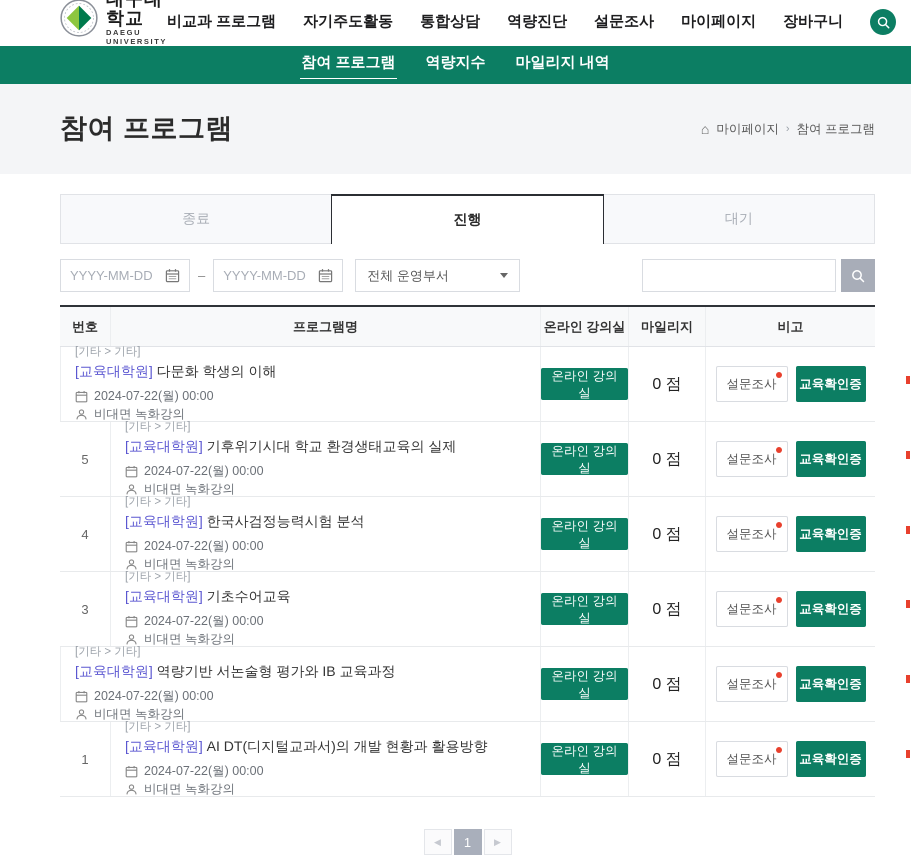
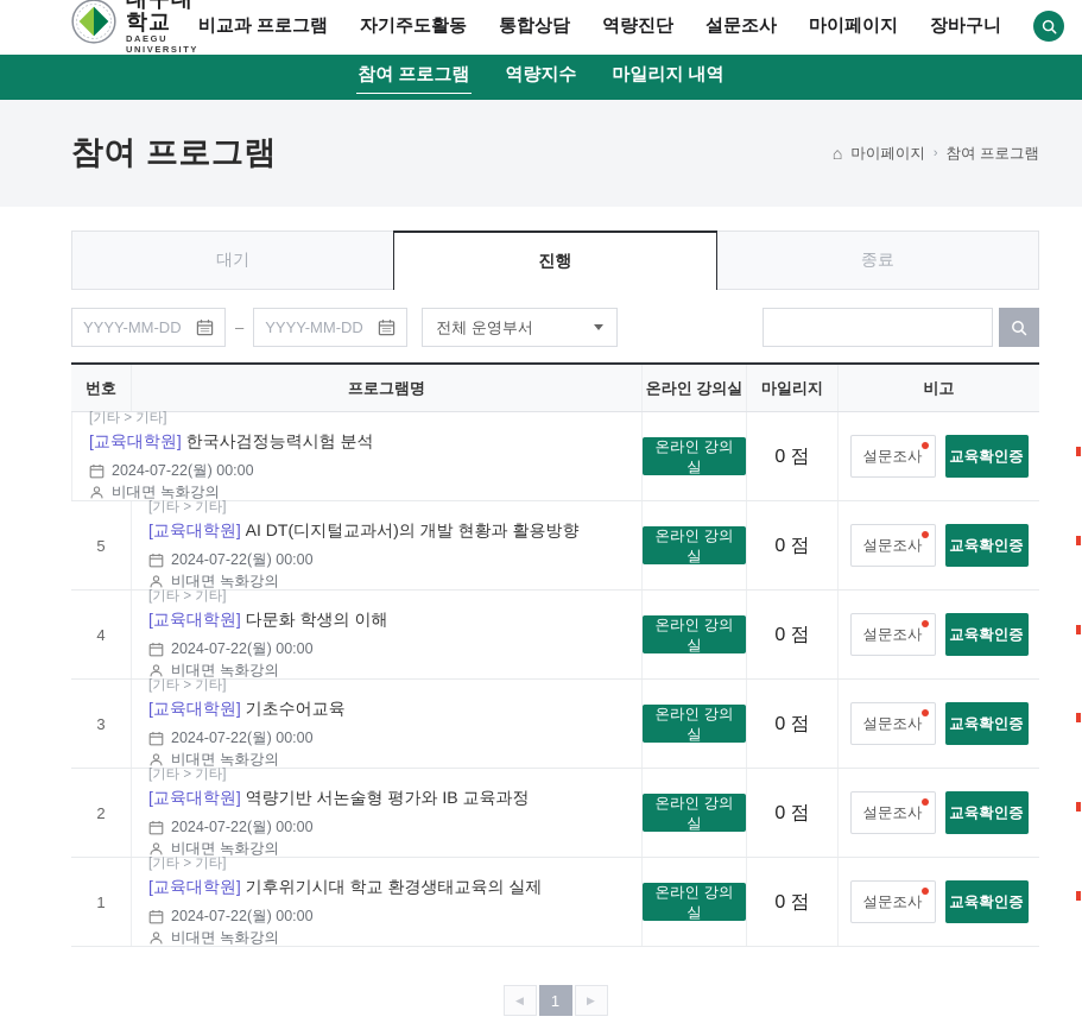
  DAEGU UNIVERSITY
  비교과 프로그램
  자기주도활동
  통합상담
  역량진단
  설문조사
  마이페이지
  장바구니
  참여 프로그램
  역량지수
  마일리지 내역
  참여 프로그램
  ⌂
  마이페이지
  ›
  참여 프로그램
- 종료
+ 대기
  진행
- 대기
+ 종료
  YYYY-MM-DD
  –
  YYYY-MM-DD
  전체 운영부서
  번호
  프로그램명
  온라인 강의실
  마일리지
  비고
  [기타 > 기타]
- [교육대학원] 다문화 학생의 이해
+ [교육대학원] 한국사검정능력시험 분석
  2024-07-22(월) 00:00
  비대면 녹화강의
  온라인 강의실
  0 점
  설문조사
  교육확인증
  5
  [기타 > 기타]
- [교육대학원] 기후위기시대 학교 환경생태교육의 실제
+ [교육대학원] AI DT(디지털교과서)의 개발 현황과 활용방향
  2024-07-22(월) 00:00
  비대면 녹화강의
  온라인 강의실
  0 점
  설문조사
  교육확인증
  4
  [기타 > 기타]
- [교육대학원] 한국사검정능력시험 분석
+ [교육대학원] 다문화 학생의 이해
  2024-07-22(월) 00:00
  비대면 녹화강의
  온라인 강의실
  0 점
  설문조사
  교육확인증
  3
  [기타 > 기타]
  [교육대학원] 기초수어교육
  2024-07-22(월) 00:00
  비대면 녹화강의
  온라인 강의실
  0 점
  설문조사
  교육확인증
+ 2
  [기타 > 기타]
  [교육대학원] 역량기반 서논술형 평가와 IB 교육과정
  2024-07-22(월) 00:00
  비대면 녹화강의
  온라인 강의실
  0 점
  설문조사
  교육확인증
  1
  [기타 > 기타]
- [교육대학원] AI DT(디지털교과서)의 개발 현황과 활용방향
+ [교육대학원] 기후위기시대 학교 환경생태교육의 실제
  2024-07-22(월) 00:00
  비대면 녹화강의
  온라인 강의실
  0 점
  설문조사
  교육확인증
  ◀
  1
  ▶
